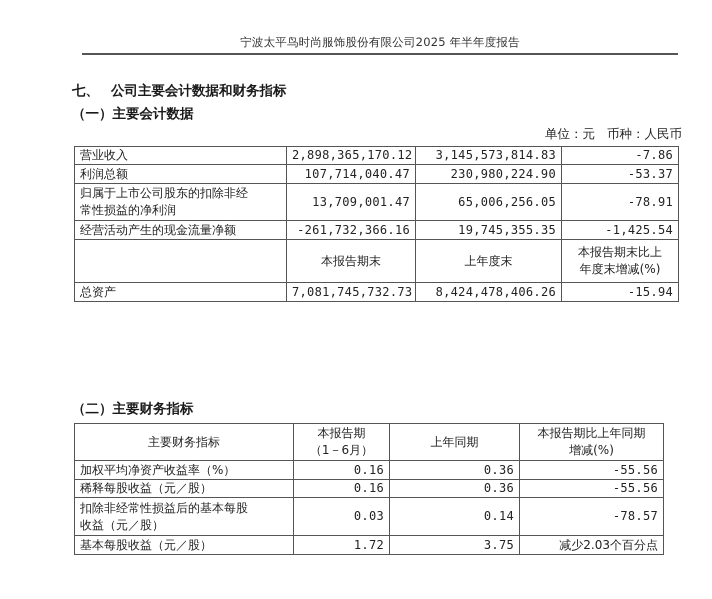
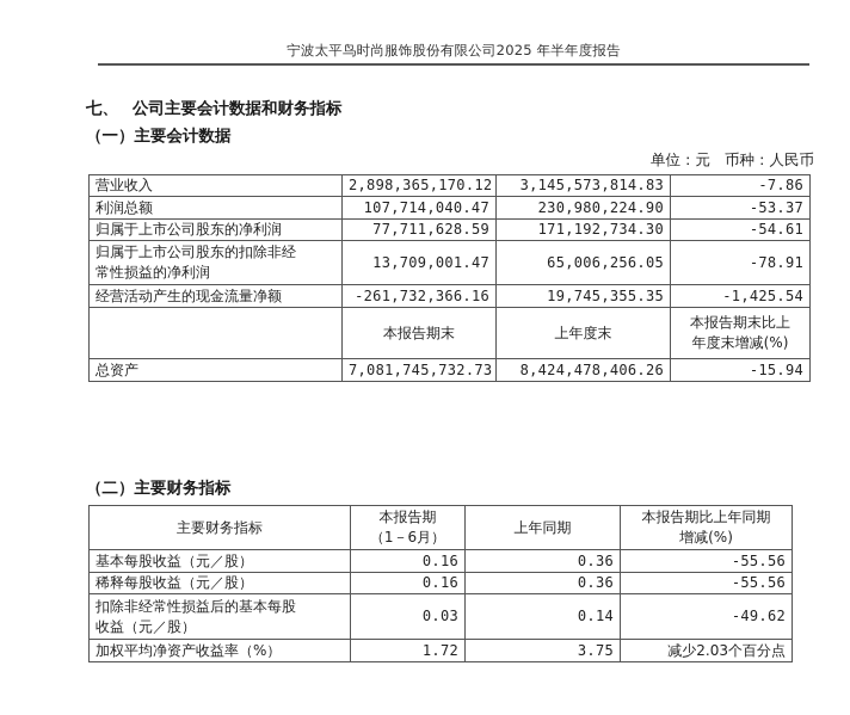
  宁波太平鸟时尚服饰股份有限公司2025 年半年度报告
  七、 公司主要会计数据和财务指标
  （一）主要会计数据
  单位：元 币种：人民币
  营业收入	2,898,365,170.12	3,145,573,814.83	-7.86
  利润总额	107,714,040.47	230,980,224.90	-53.37
+ 归属于上市公司股东的净利润	77,711,628.59	171,192,734.30	-54.61
  归属于上市公司股东的扣除非经常性损益的净利润	13,709,001.47	65,006,256.05	-78.91
  经营活动产生的现金流量净额	-261,732,366.16	19,745,355.35	-1,425.54
  	本报告期末	上年度末	本报告期末比上年度末增减(%)
  总资产	7,081,745,732.73	8,424,478,406.26	-15.94
  （二）主要财务指标
  主要财务指标	本报告期（1－6月）	上年同期	本报告期比上年同期增减(%)
- 加权平均净资产收益率（%）	0.16	0.36	-55.56
+ 基本每股收益（元／股）	0.16	0.36	-55.56
  稀释每股收益（元／股）	0.16	0.36	-55.56
- 扣除非经常性损益后的基本每股收益（元／股）	0.03	0.14	-78.57
+ 扣除非经常性损益后的基本每股收益（元／股）	0.03	0.14	-49.62
- 基本每股收益（元／股）	1.72	3.75	减少2.03个百分点
+ 加权平均净资产收益率（%）	1.72	3.75	减少2.03个百分点
